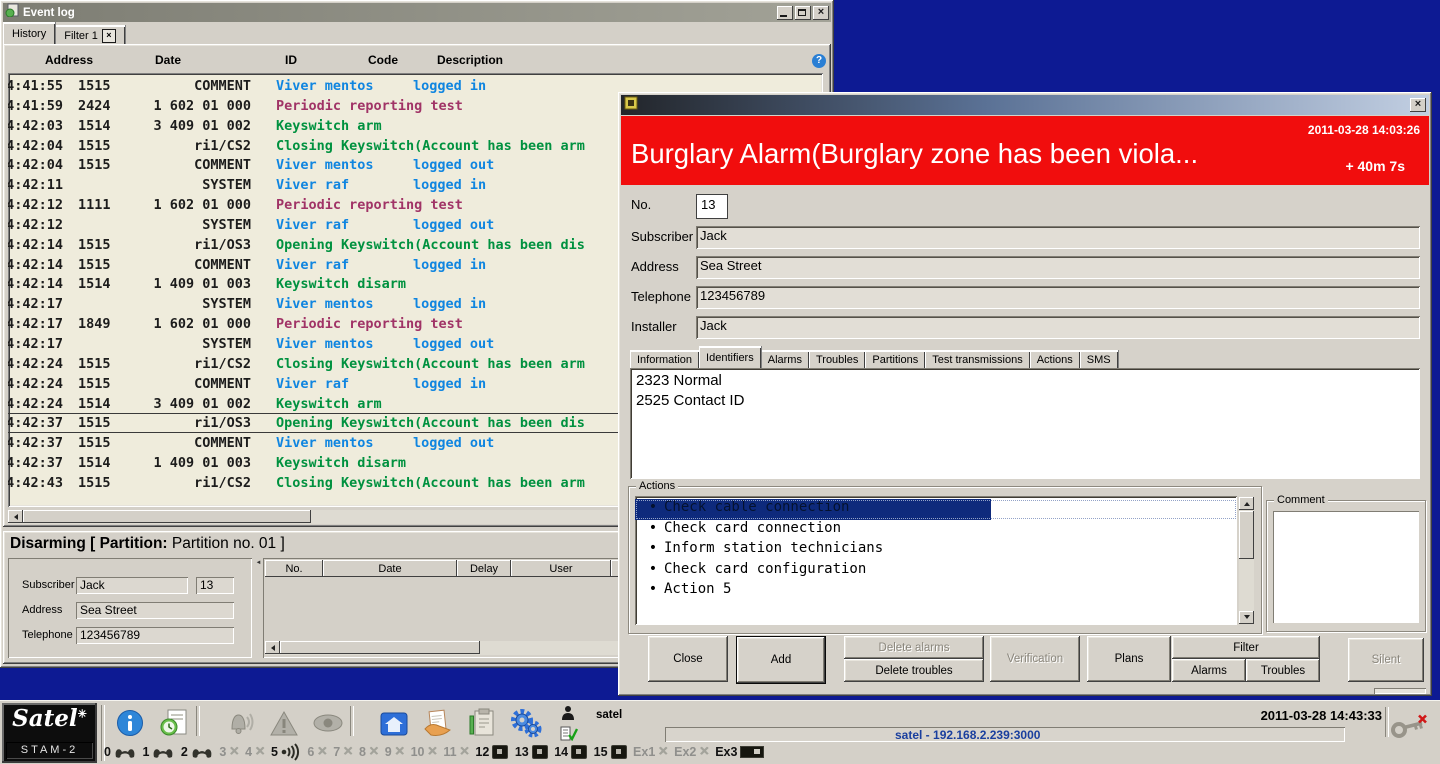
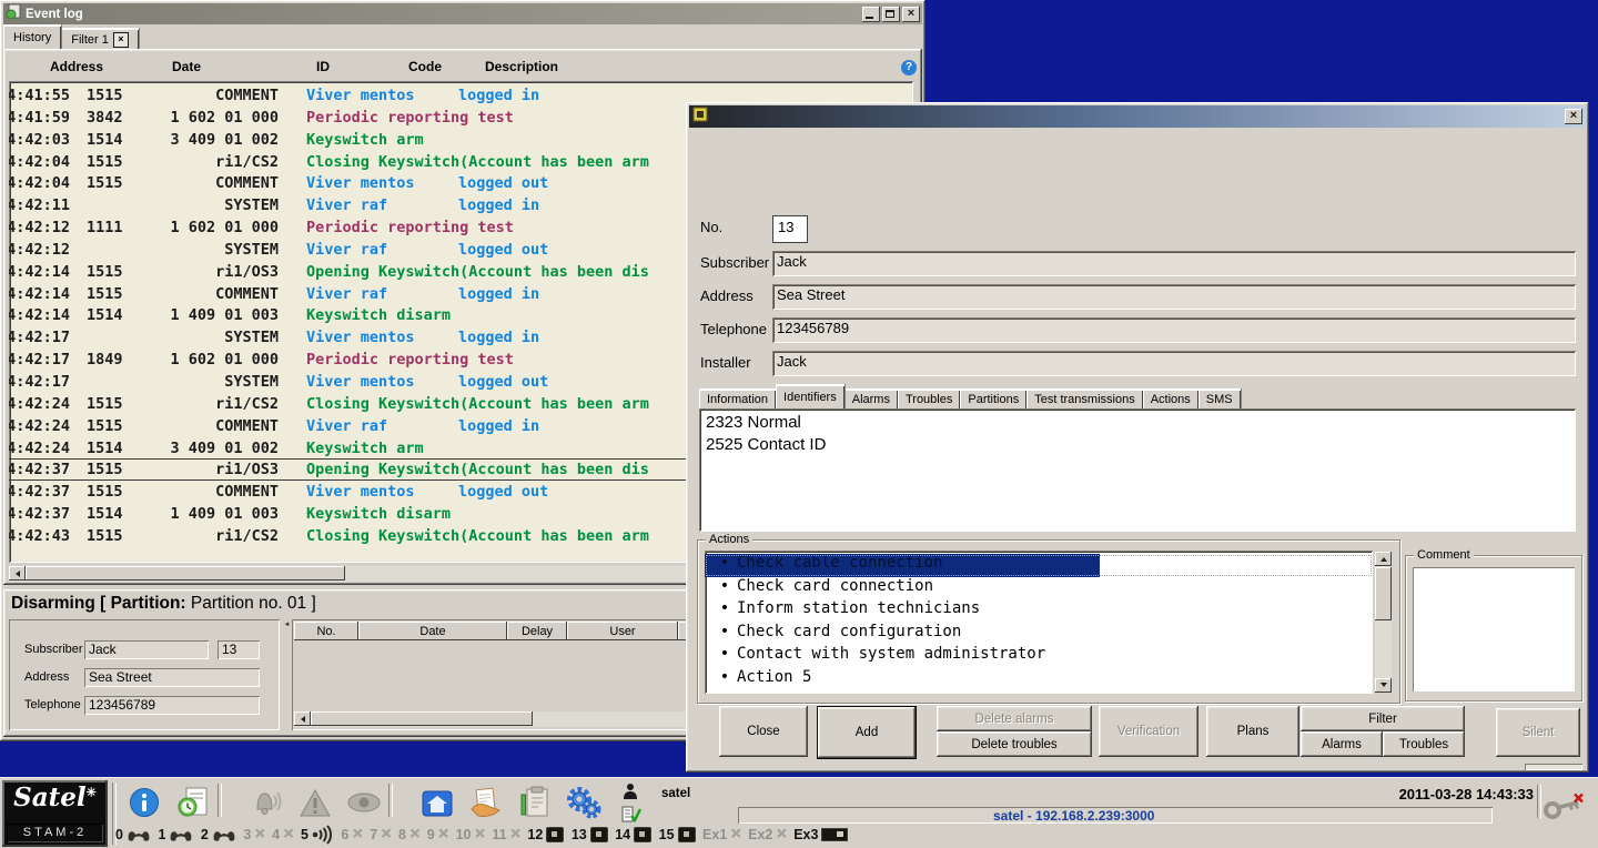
  Event log
  ×
  History
  Filter 1
  ×
  Address
  Date
  ID
  Code
  Description
  ?
  4:41:55
  1515
  COMMENT
  Viver mentos
  logged in
  4:41:59
- 2424
+ 3842
  1 602 01 000
  Periodic reporting test
  4:42:03
  1514
  3 409 01 002
  Keyswitch arm
  4:42:04
  1515
  ri1/CS2
  Closing Keyswitch(Account has been arm
  4:42:04
  1515
  COMMENT
  Viver mentos
  logged out
  4:42:11
  SYSTEM
  Viver raf
  logged in
  4:42:12
  1111
  1 602 01 000
  Periodic reporting test
  4:42:12
  SYSTEM
  Viver raf
  logged out
  4:42:14
  1515
  ri1/OS3
  Opening Keyswitch(Account has been dis
  4:42:14
  1515
  COMMENT
  Viver raf
  logged in
  4:42:14
  1514
  1 409 01 003
  Keyswitch disarm
  4:42:17
  SYSTEM
  Viver mentos
  logged in
  4:42:17
  1849
  1 602 01 000
  Periodic reporting test
  4:42:17
  SYSTEM
  Viver mentos
  logged out
  4:42:24
  1515
  ri1/CS2
  Closing Keyswitch(Account has been arm
  4:42:24
  1515
  COMMENT
  Viver raf
  logged in
  4:42:24
  1514
  3 409 01 002
  Keyswitch arm
  4:42:37
  1515
  ri1/OS3
  Opening Keyswitch(Account has been dis
  4:42:37
  1515
  COMMENT
  Viver mentos
  logged out
  4:42:37
  1514
  1 409 01 003
  Keyswitch disarm
  4:42:43
  1515
  ri1/CS2
  Closing Keyswitch(Account has been arm
  Disarming [ Partition: Partition no. 01 ]
  Subscriber
  Jack
  13
  Address
  Sea Street
  Telephone
  123456789
  No.
  Date
  Delay
  User
  ×
- Burglary Alarm(Burglary zone has been viola...
- 2011-03-28 14:03:26
- + 40m 7s
  No.
  13
  Subscriber
  Jack
  Address
  Sea Street
  Telephone
  123456789
  Installer
  Jack
  Information
  Identifiers
  Alarms
  Troubles
  Partitions
  Test transmissions
  Actions
  SMS
  2323 Normal
  2525 Contact ID
  Actions
  • Check cable connection
  • Check card connection
  • Inform station technicians
  • Check card configuration
+ • Contact with system administrator
  • Action 5
  Comment
  Close
  Add
  Delete alarms
  Delete troubles
  Verification
  Plans
  Filter
  Alarms
  Troubles
  Silent
  Satel✳
  STAM-2
  0
  1
  2
  3
  ×
  4
  ×
  5
  6
  ×
  7
  ×
  8
  ×
  9
  ×
  10
  ×
  11
  ×
  12
  13
  14
  15
  Ex1
  ×
  Ex2
  ×
  Ex3
  satel
  satel - 192.168.2.239:3000
  2011-03-28 14:43:33
